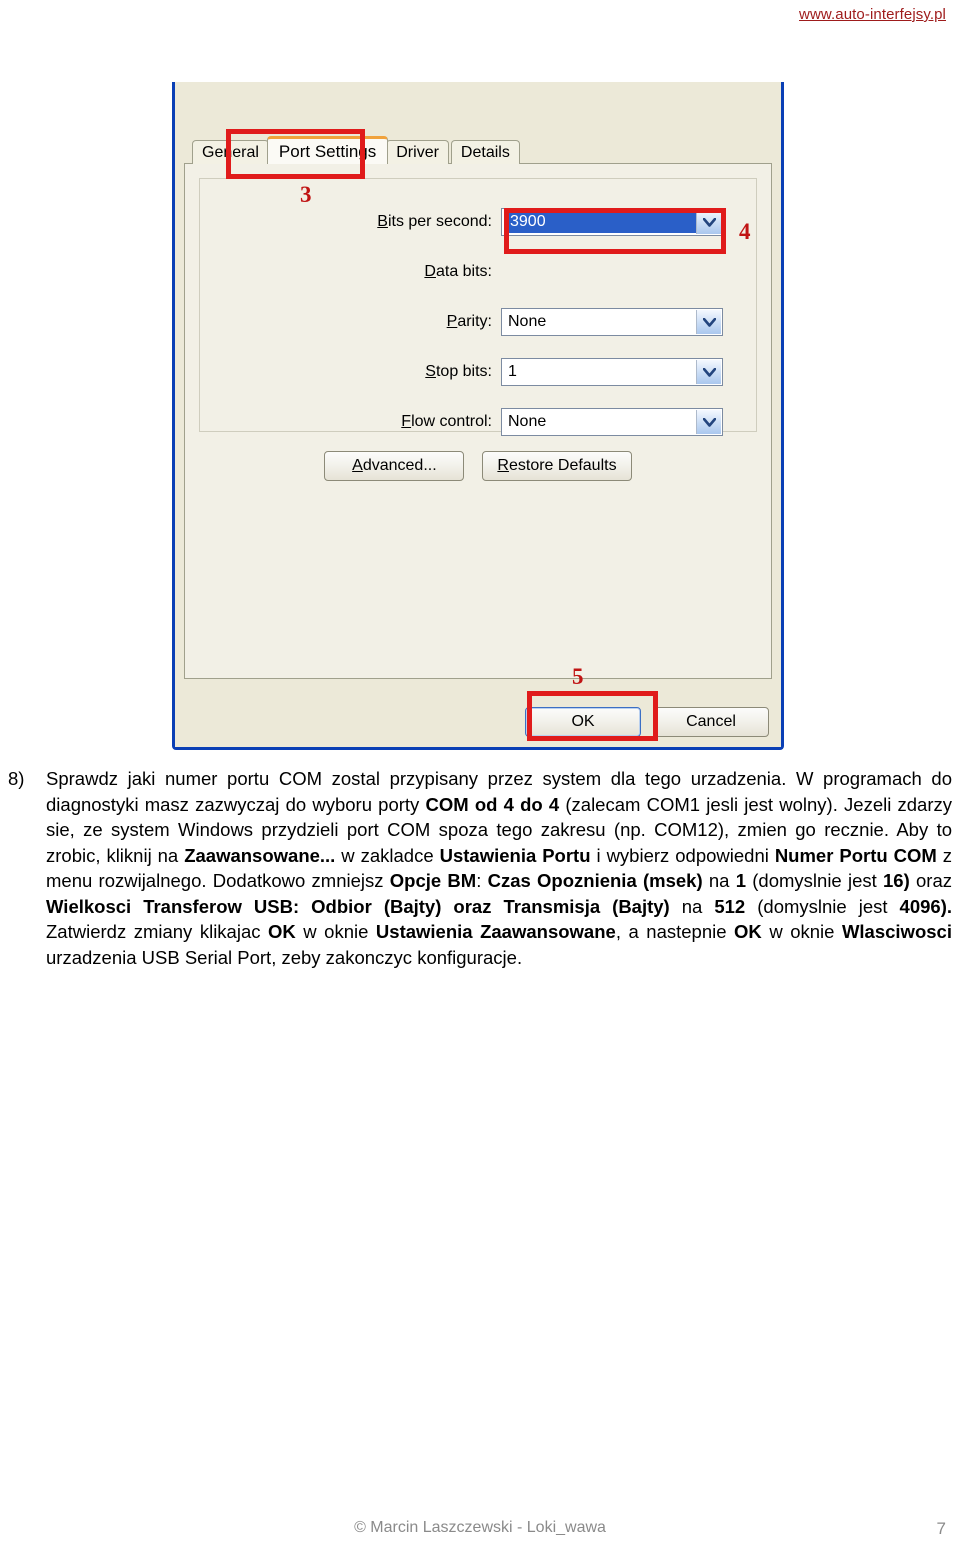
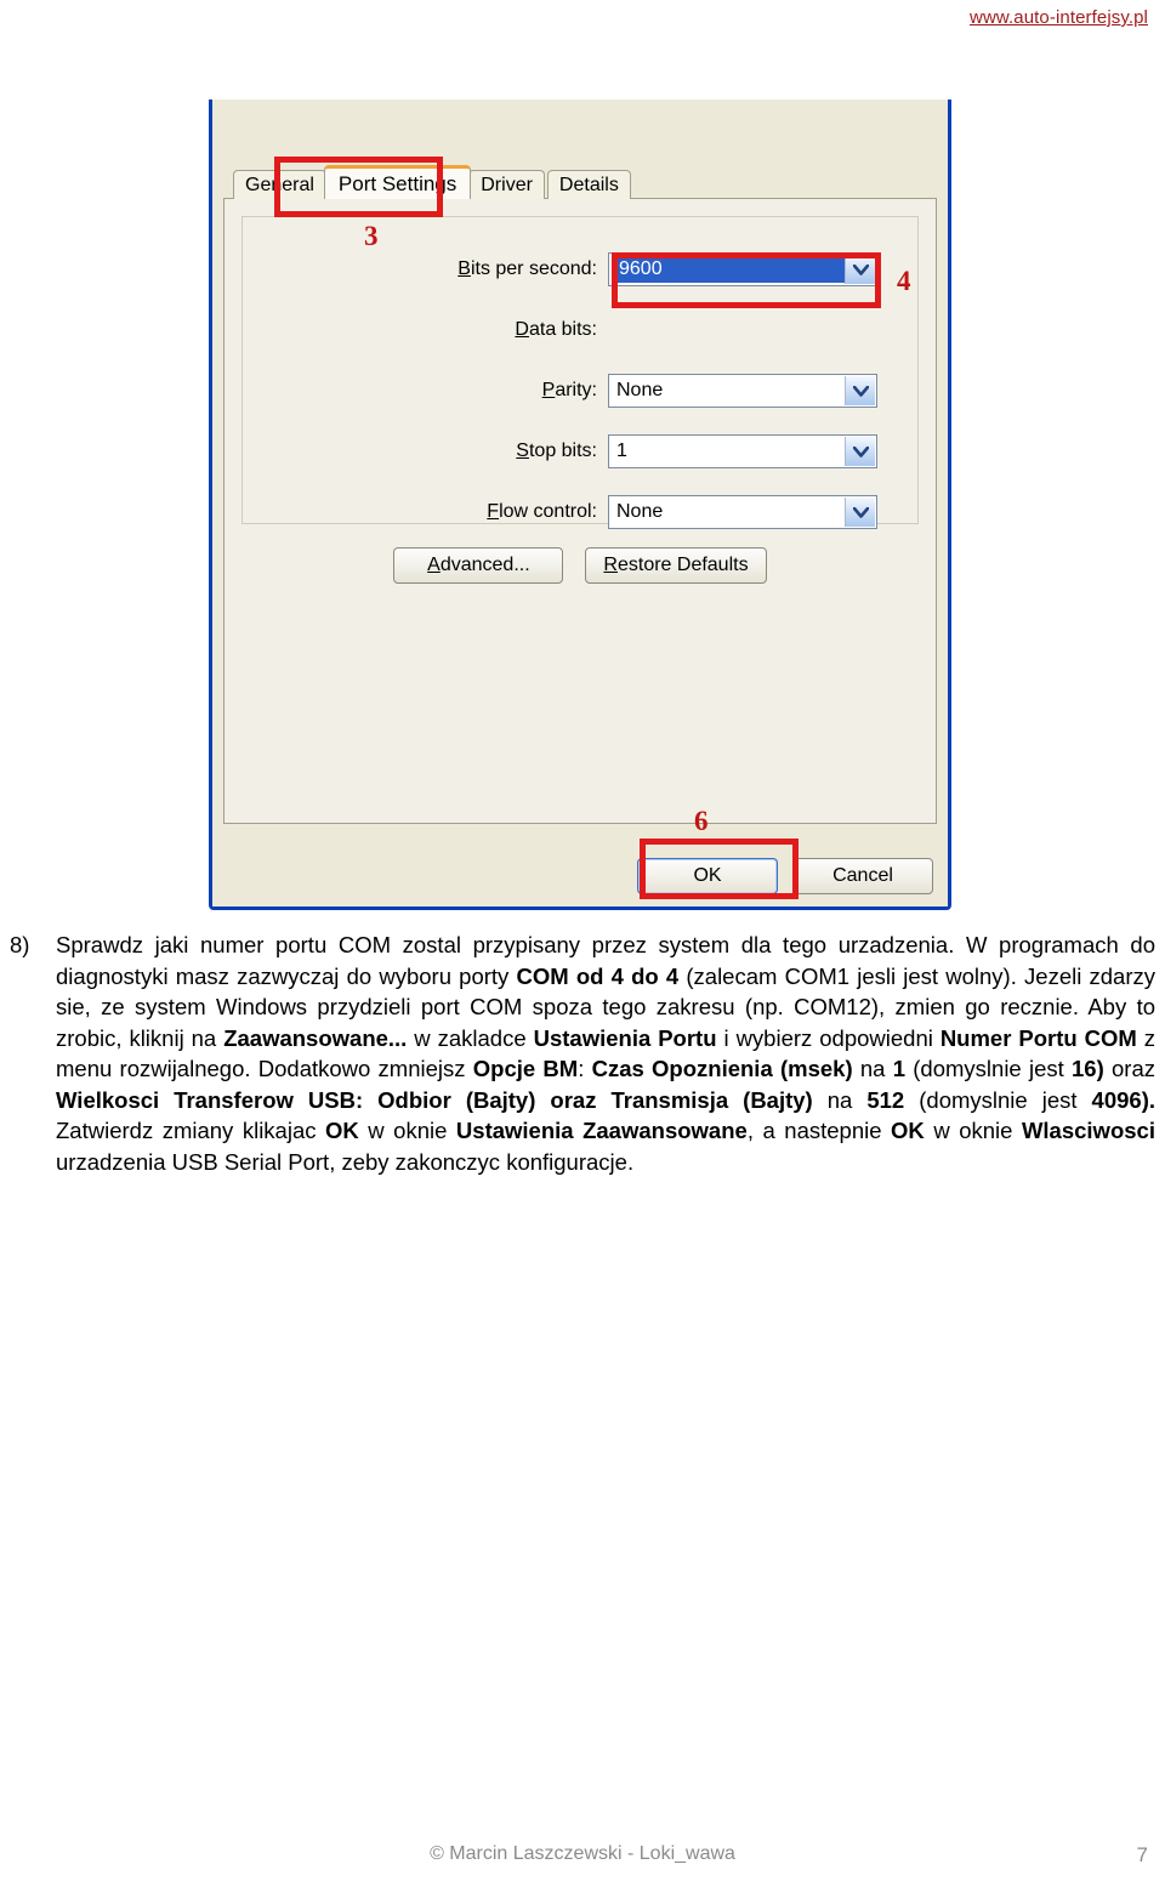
  www.auto-interfejsy.pl
  General
  Port Settings
  Driver
  Details
  Bits per second:
- 3900
+ 9600
  Data bits:
  Parity:
  None
  Stop bits:
  1
  Flow control:
  None
  A
  dvanced...
  R
  estore Defaults
  OK
  Cancel
  3
  4
- 5
+ 6
  8)
  Sprawdz jaki numer portu COM zostal przypisany przez system dla tego urzadzenia. W programach do diagnostyki masz zazwyczaj do wyboru porty COM od 4 do 4 (zalecam COM1 jesli jest wolny). Jezeli zdarzy sie, ze system Windows przydzieli port COM spoza tego zakresu (np. COM12), zmien go recznie. Aby to zrobic, kliknij na Zaawansowane... w zakladce Ustawienia Portu i wybierz odpowiedni Numer Portu COM z menu rozwijalnego. Dodatkowo zmniejsz Opcje BM: Czas Opoznienia (msek) na 1 (domyslnie jest 16) oraz Wielkosci Transferow USB: Odbior (Bajty) oraz Transmisja (Bajty) na 512 (domyslnie jest 4096). Zatwierdz zmiany klikajac OK w oknie Ustawienia Zaawansowane, a nastepnie OK w oknie Wlasciwosci urzadzenia USB Serial Port, zeby zakonczyc konfiguracje.
  © Marcin Laszczewski - Loki_wawa
  7
